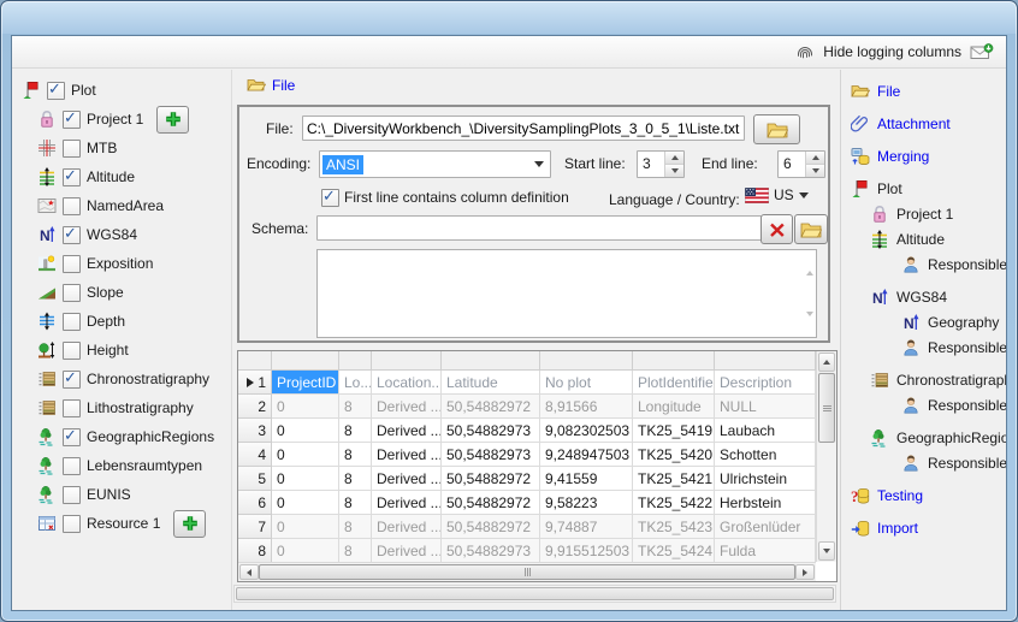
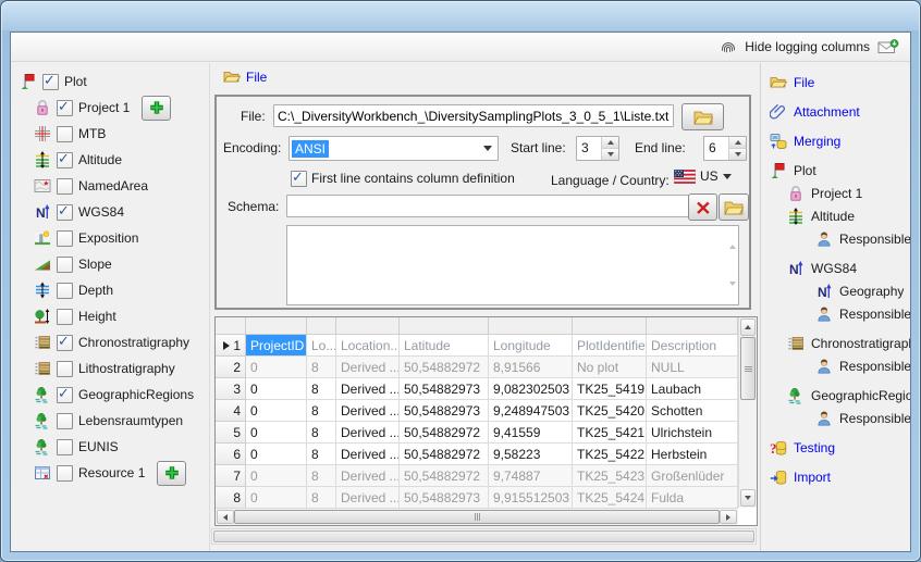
  Hide logging columns
  Plot
  Project 1
  MTB
  Altitude
  NamedArea
  N
  WGS84
  Exposition
  Slope
  Depth
  Height
  Chronostratigraphy
  Lithostratigraphy
  GeographicRegions
  Lebensraumtypen
  EUNIS
  Resource 1
  File
  File:
  C:\_DiversityWorkbench_\DiversitySamplingPlots_3_0_5_1\Liste.txt
  Encoding:
  ANSI
  Start line:
  3
  End line:
  6
  First line contains column definition
  Language / Country:
  US
  Schema:
  1
  ProjectID
  Lo...
  Location...
  Latitude
- No plot
+ Longitude
  PlotIdentifie
  Description
  2
  0
  8
  Derived ..
  50,54882972
  8,91566
- Longitude
+ No plot
  NULL
  3
  0
  8
  Derived ...
  50,54882973
  9,082302503
  TK25_5419
  Laubach
  4
  0
  8
  Derived ...
  50,54882973
  9,248947503
  TK25_5420
  Schotten
  5
  0
  8
  Derived ...
  50,54882972
  9,41559
  TK25_5421
  Ulrichstein
  6
  0
  8
  Derived ...
  50,54882972
  9,58223
  TK25_5422
  Herbstein
  7
  0
  8
  Derived ..
  50,54882972
  9,74887
  TK25_5423
  Großenlüder
  8
  0
  8
  Derived ..
  50,54882973
  9,915512503
  TK25_5424
  Fulda
  File
  Attachment
  Merging
  Plot
  Project 1
  Altitude
  Responsible
  N
  WGS84
  N
  Geography
  Responsible
  Chronostratigrap
  Responsible
  GeographicRegio
  Responsible
  ?
  Testing
  Import
